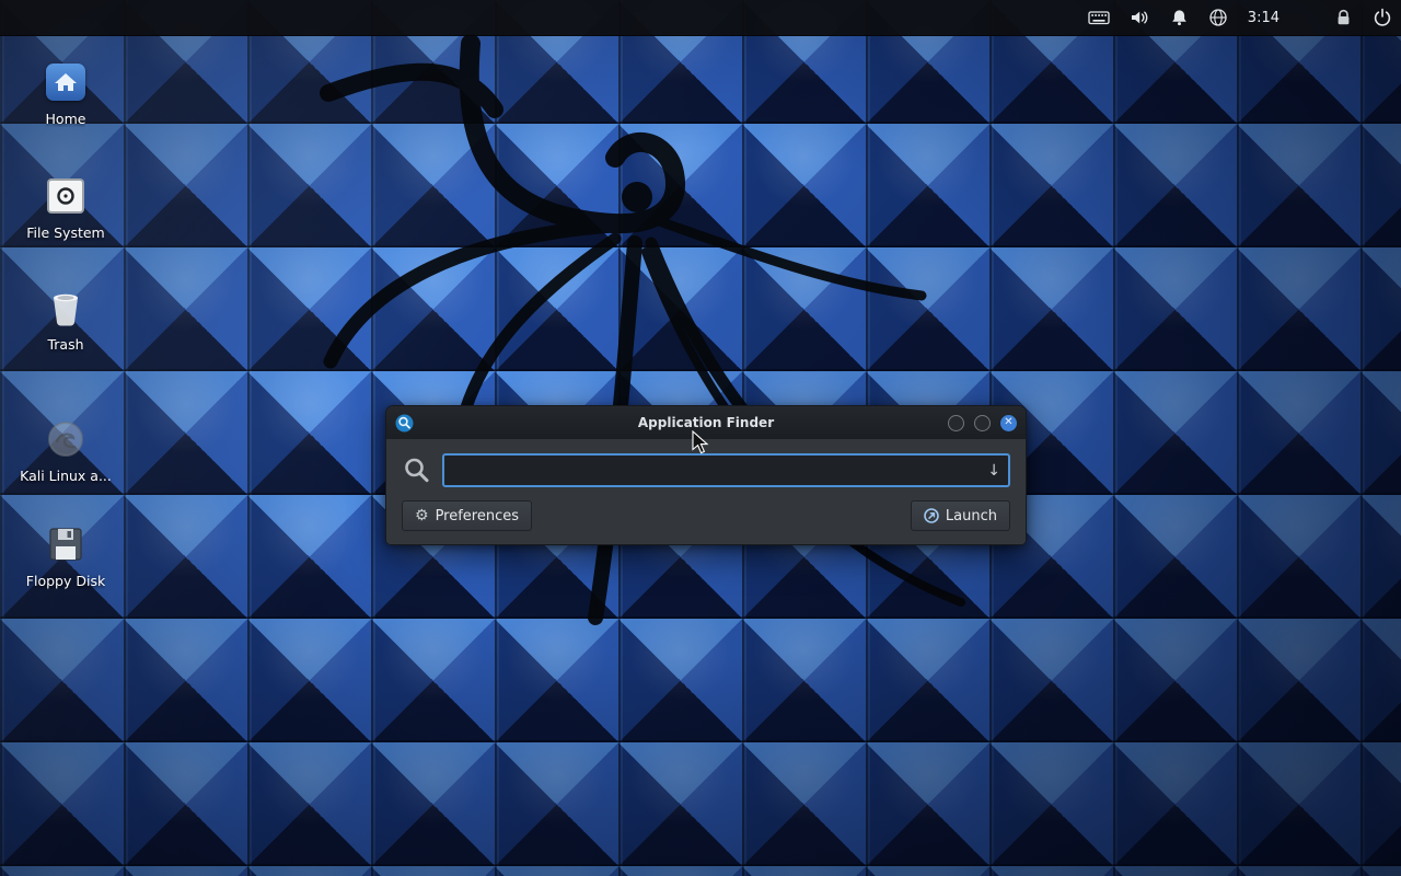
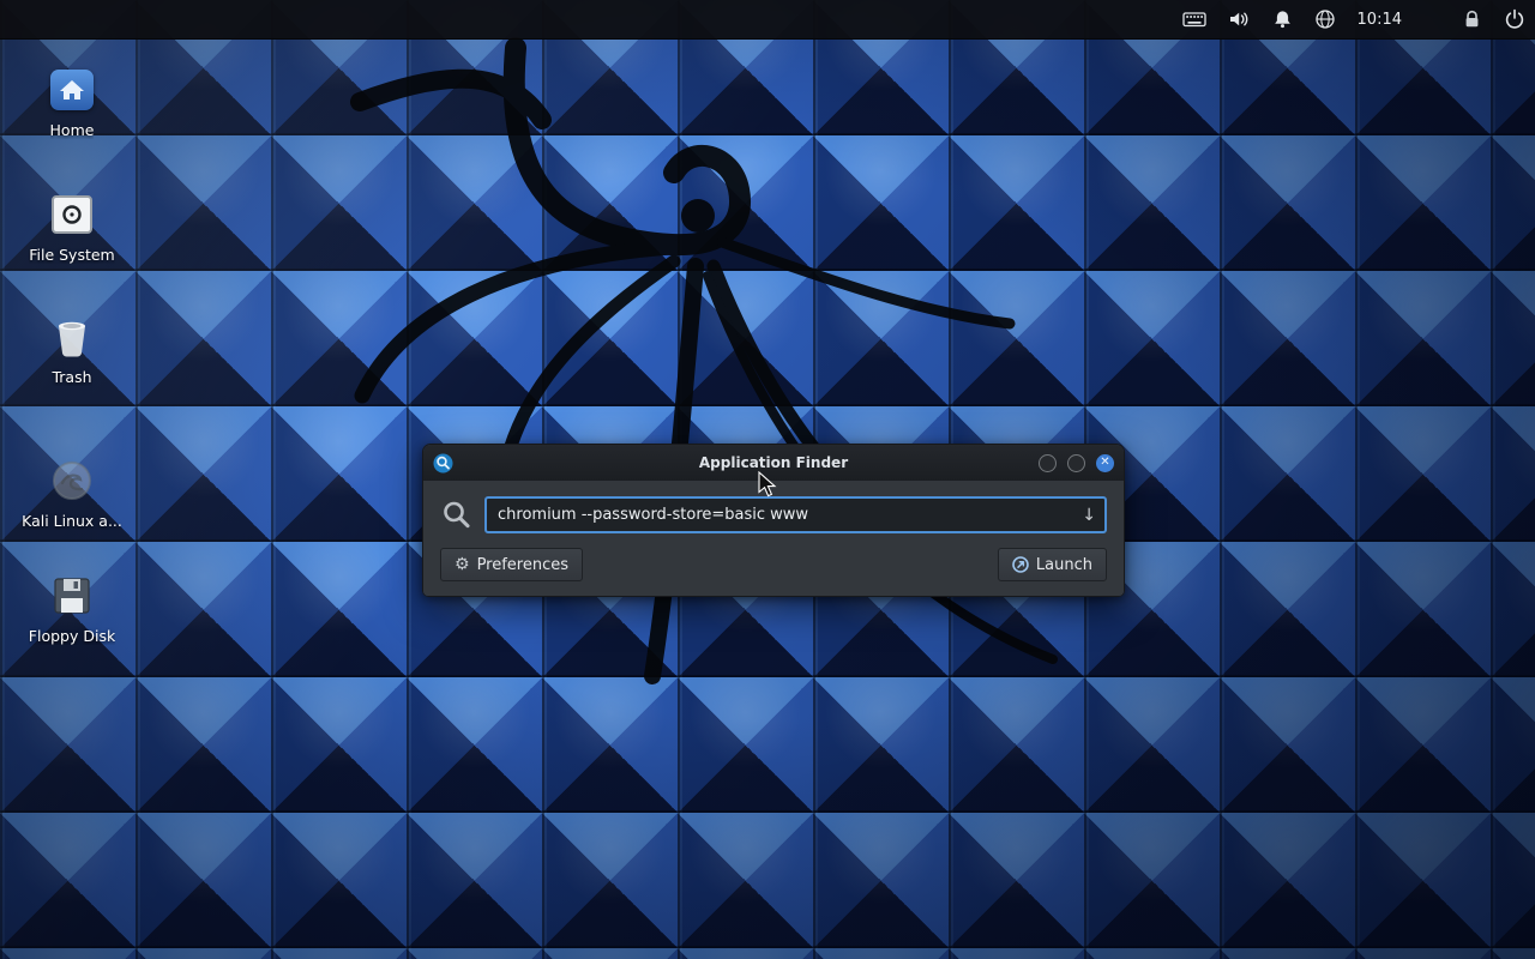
- 3:14
+ 10:14
  Home
  File System
  Trash
  Kali Linux a...
  Floppy Disk
  Application Finder
  ✕
+ chromium --password-store=basic www
  ↓
  ⚙
  Preferences
  Launch
